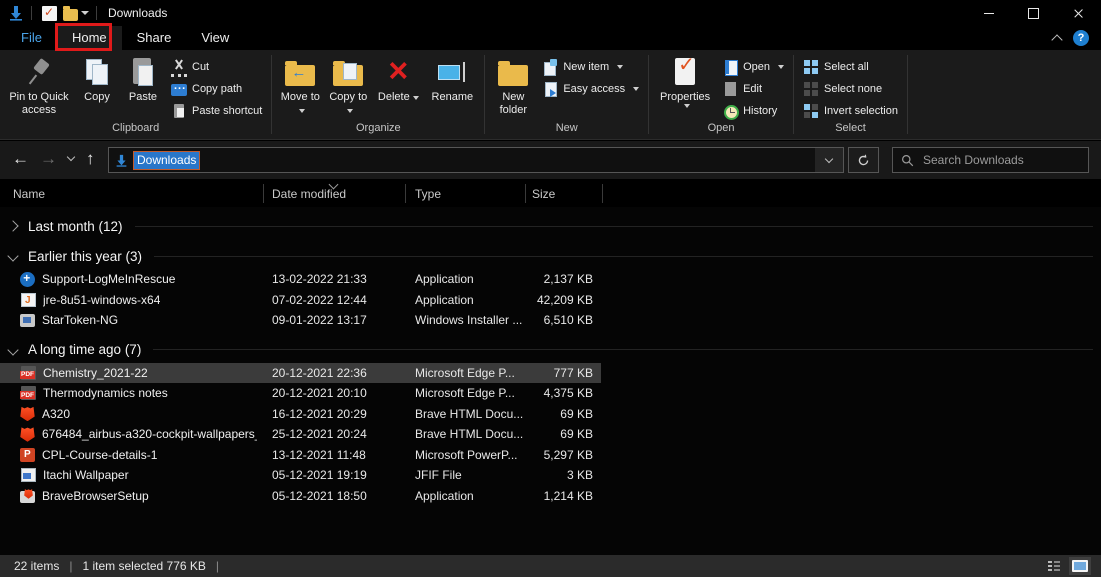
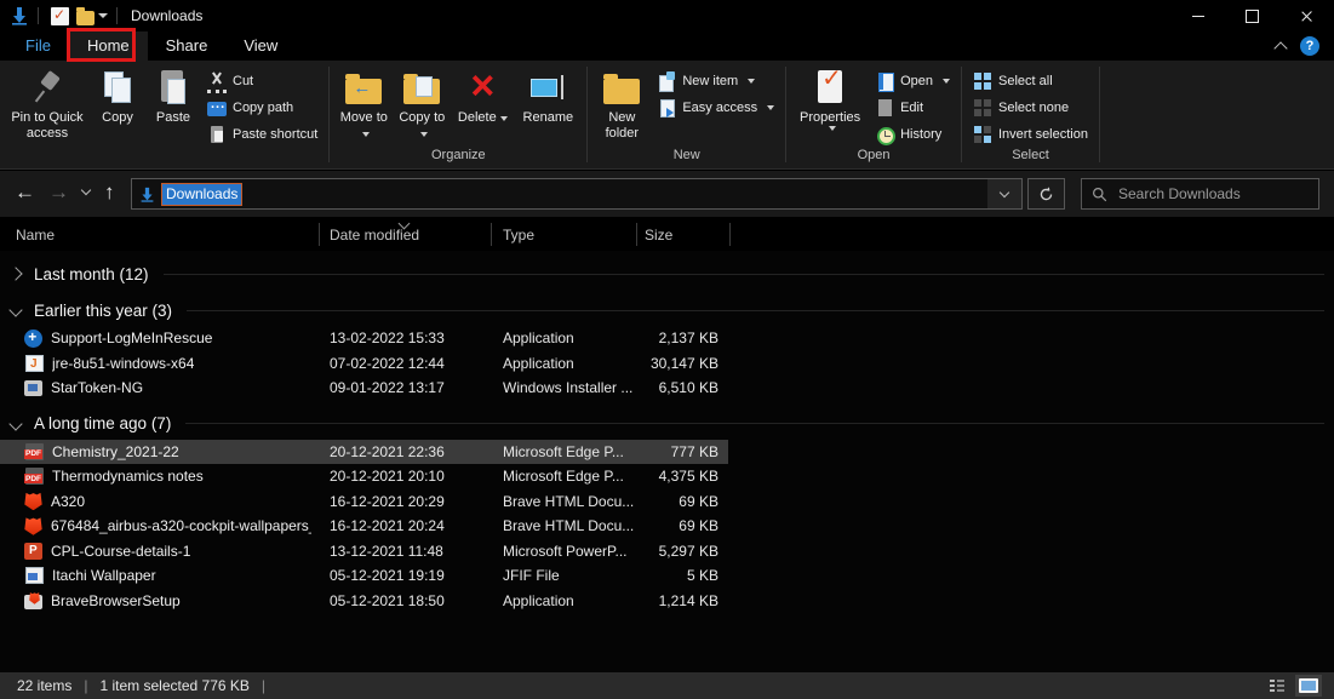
  Downloads
  File
  Home
  Share
  View
  ?
  Pin to Quick access
  Copy
  Paste
  Cut
  Copy path
  Paste shortcut
- Clipboard
  Move to
  Copy to
  ×
  Delete
  Rename
  Organize
  New folder
  New item
  Easy access
  New
  Properties
  Open
  Edit
  History
  Open
  Select all
  Select none
  Invert selection
  Select
  ←
  →
  ↑
  Downloads
  Search Downloads
  Name
  Date modified
  Type
  Size
  Last month (12)
  Earlier this year (3)
  Support-LogMeInRescue
- 13-02-2022 21:33
+ 13-02-2022 15:33
  Application
  2,137 KB
  jre-8u51-windows-x64
  07-02-2022 12:44
  Application
- 42,209 KB
+ 30,147 KB
  StarToken-NG
  09-01-2022 13:17
  Windows Installer ...
  6,510 KB
  A long time ago (7)
  Chemistry_2021-22
  20-12-2021 22:36
  Microsoft Edge P...
  777 KB
  Thermodynamics notes
  20-12-2021 20:10
  Microsoft Edge P...
  4,375 KB
  A320
  16-12-2021 20:29
  Brave HTML Docu...
  69 KB
  676484_airbus-a320-cockpit-wallpapers
- 25-12-2021 20:24
+ 16-12-2021 20:24
  Brave HTML Docu...
  69 KB
  CPL-Course-details-1
  13-12-2021 11:48
  Microsoft PowerP...
  5,297 KB
  Itachi Wallpaper
  05-12-2021 19:19
  JFIF File
- 3 KB
+ 5 KB
  BraveBrowserSetup
  05-12-2021 18:50
  Application
  1,214 KB
  22 items
  |
  1 item selected 776 KB
  |
